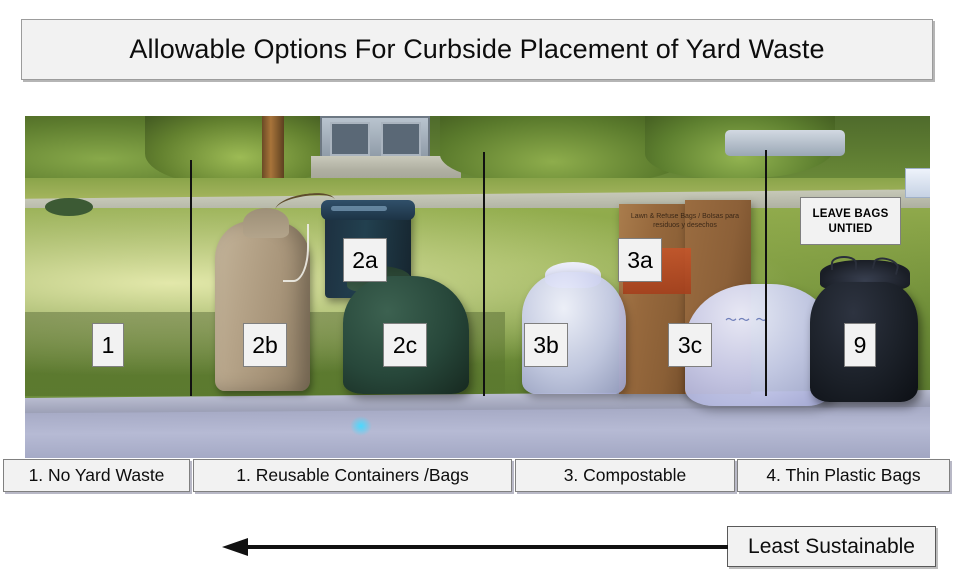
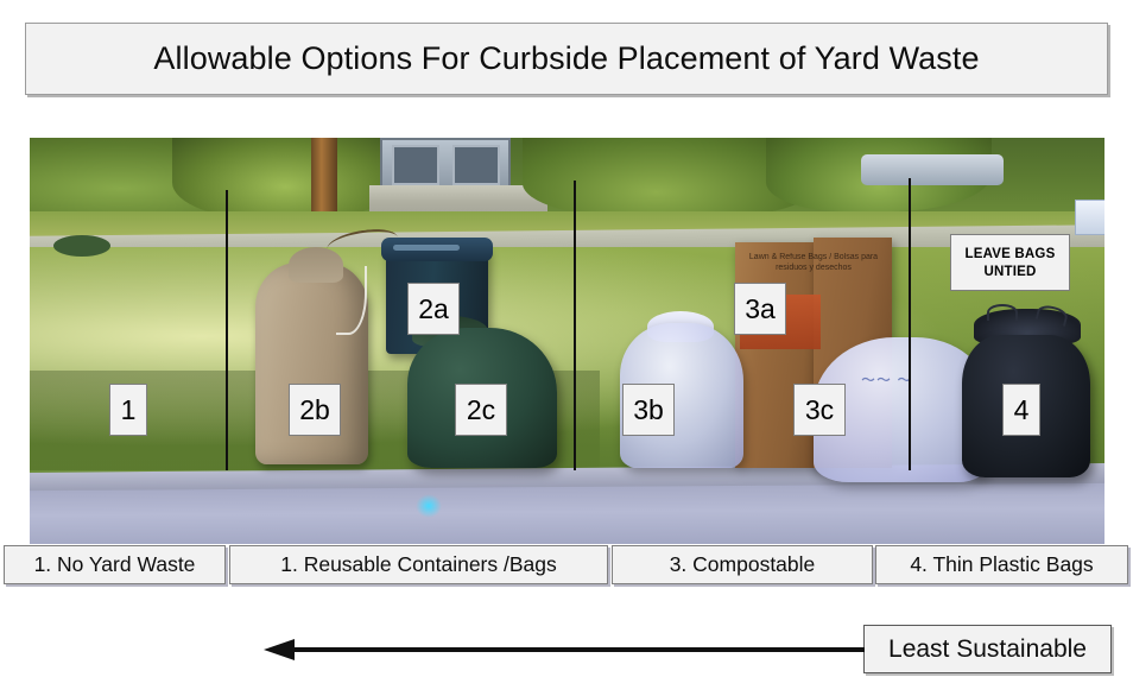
  Allowable Options For Curbside Placement of Yard Waste
  〜〜 〜
  1
  2b
  2a
  2c
  3b
  3a
  3c
- 9
+ 4
  LEAVE BAGS
  UNTIED
  1. No Yard Waste
  1. Reusable Containers /Bags
  3. Compostable
  4. Thin Plastic Bags
  Least Sustainable
